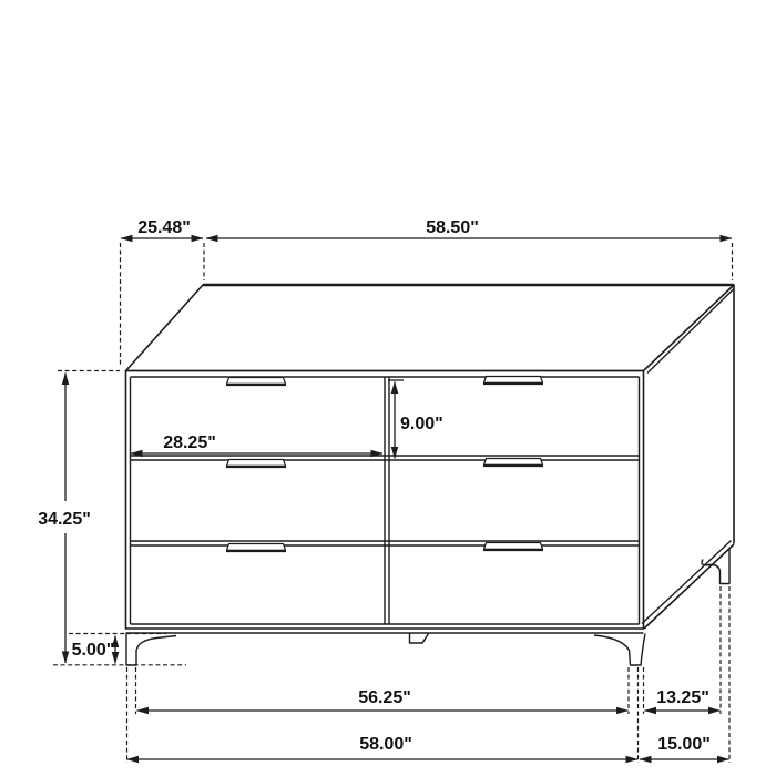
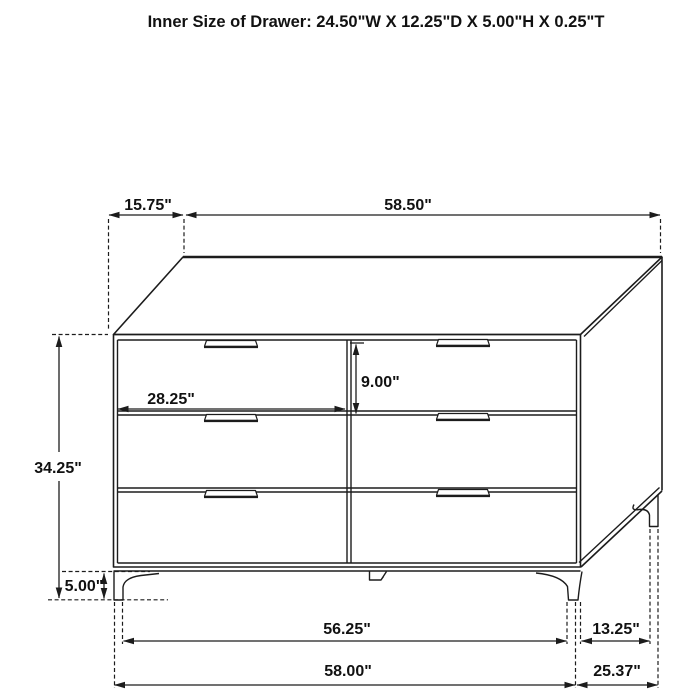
+ Inner Size of Drawer: 24.50"W X 12.25"D X 5.00"H X 0.25"T
- 25.48"
+ 15.75"
  58.50"
  28.25"
  9.00"
  34.25"
  5.00"
  56.25"
  13.25"
  58.00"
- 15.00"
+ 25.37"
